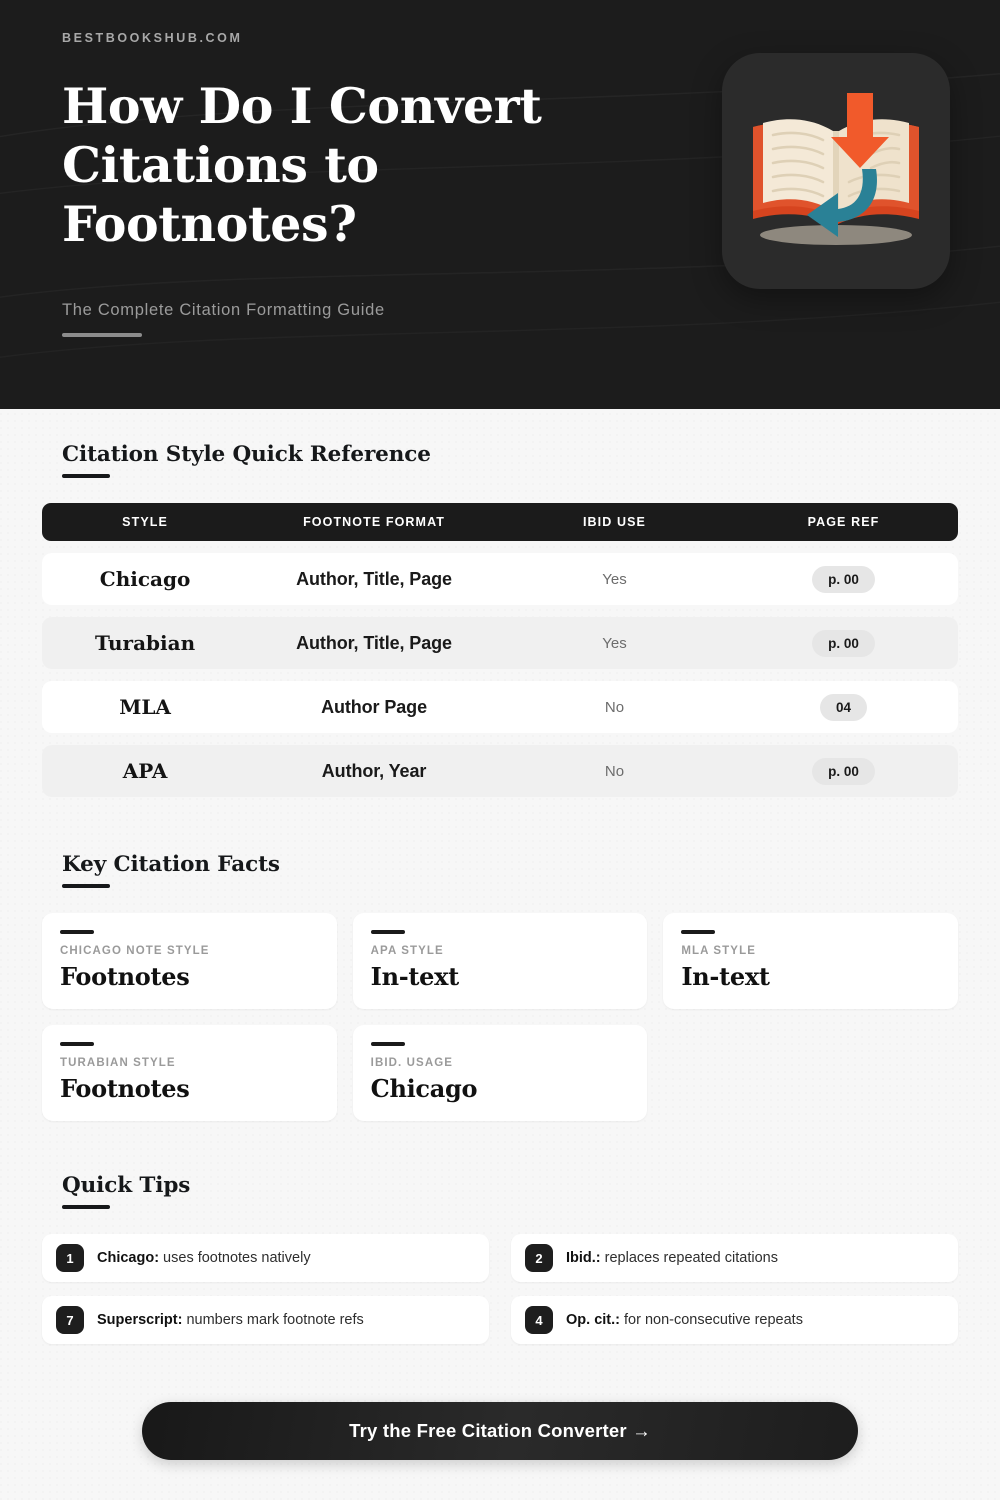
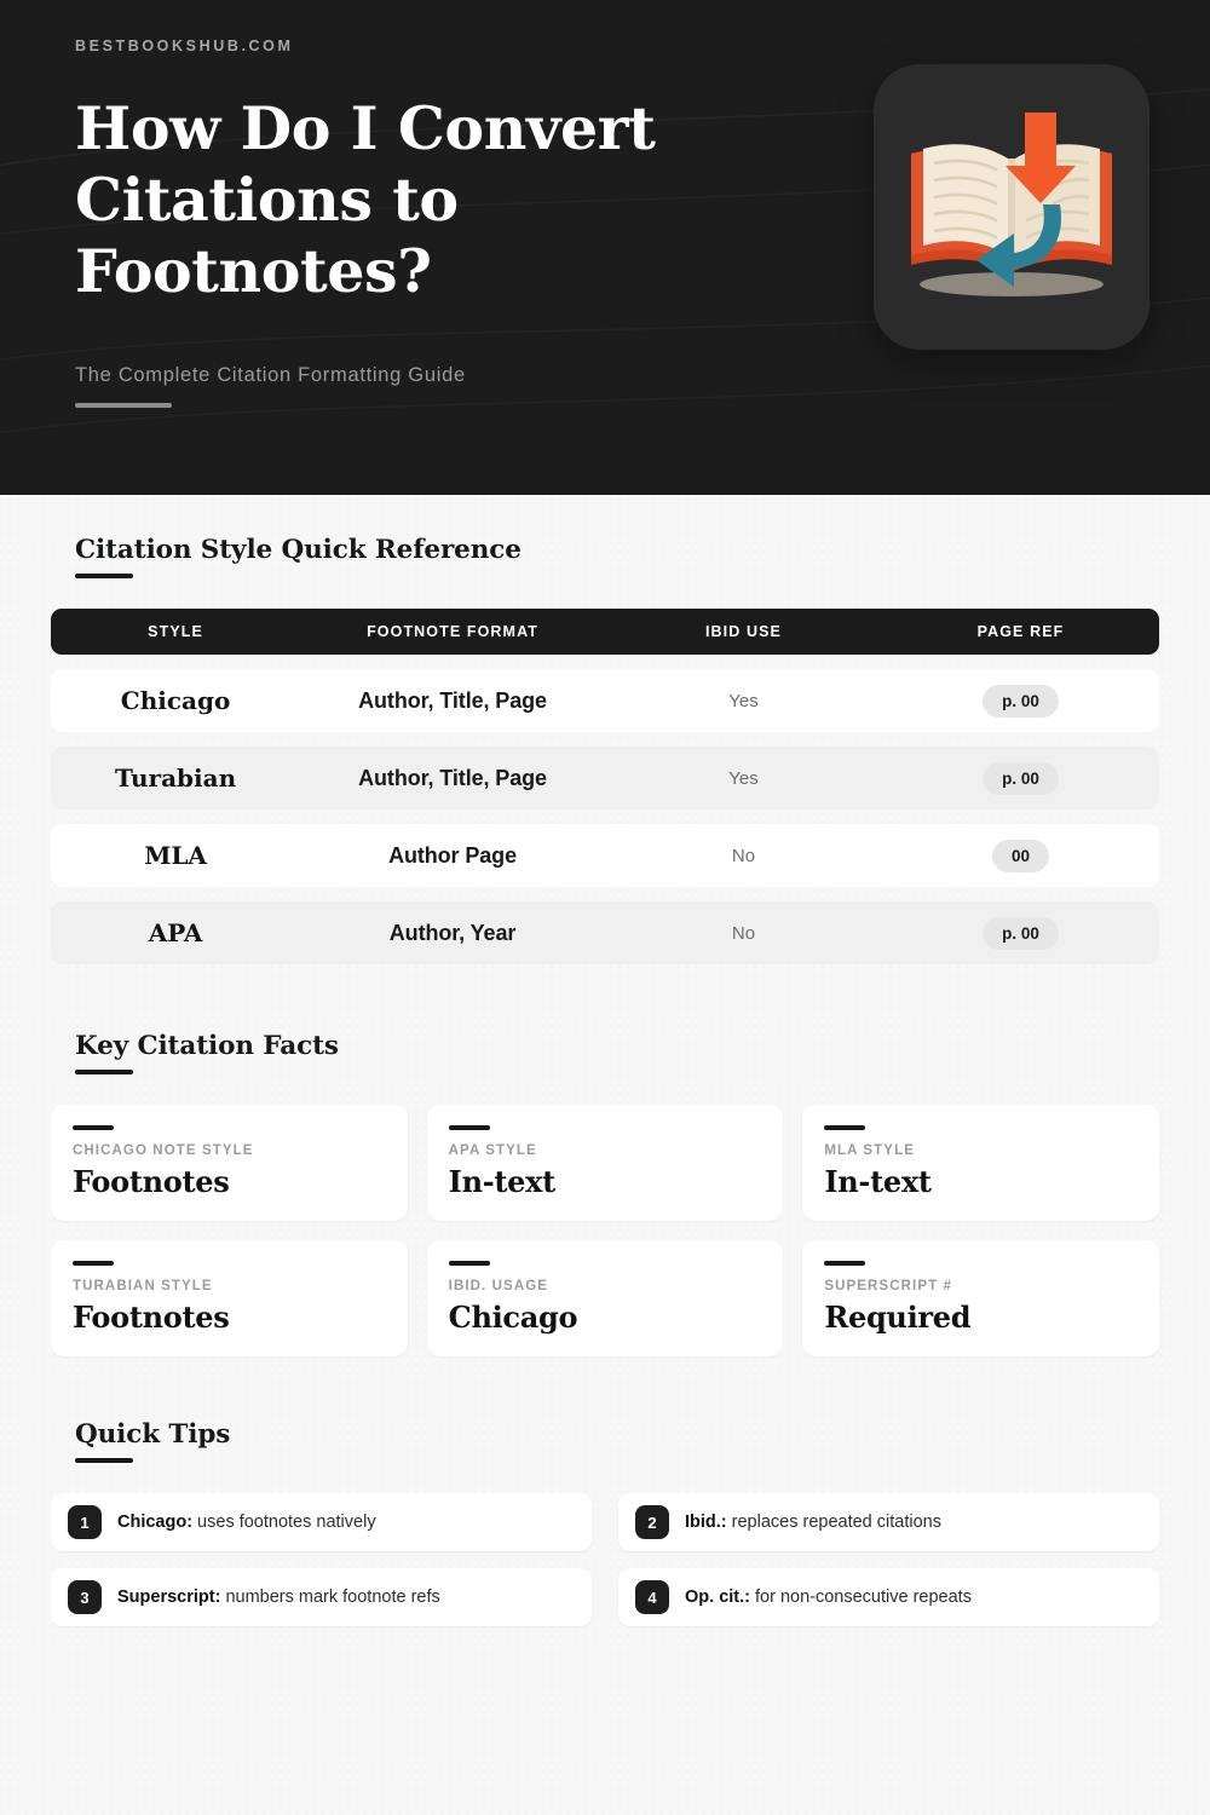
  BESTBOOKSHUB.COM
  How Do I Convert Citations to Footnotes?
  The Complete Citation Formatting Guide
  Citation Style Quick Reference
  STYLE
  FOOTNOTE FORMAT
  IBID USE
  PAGE REF
  Chicago
  Author, Title, Page
  Yes
  p. 00
  Turabian
  Author, Title, Page
  Yes
  p. 00
  MLA
  Author Page
  No
- 04
+ 00
  APA
  Author, Year
  No
  p. 00
  Key Citation Facts
  CHICAGO NOTE STYLE
  Footnotes
  APA STYLE
  In-text
  MLA STYLE
  In-text
  TURABIAN STYLE
  Footnotes
  IBID. USAGE
  Chicago
+ SUPERSCRIPT #
+ Required
  Quick Tips
  1
  Chicago: uses footnotes natively
  2
  Ibid.: replaces repeated citations
- 7
+ 3
  Superscript: numbers mark footnote refs
  4
  Op. cit.: for non-consecutive repeats
- Try the Free Citation Converter →
